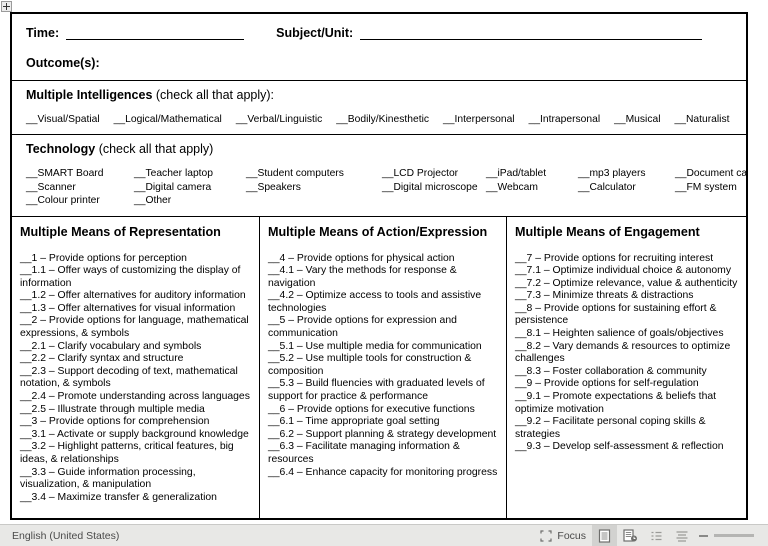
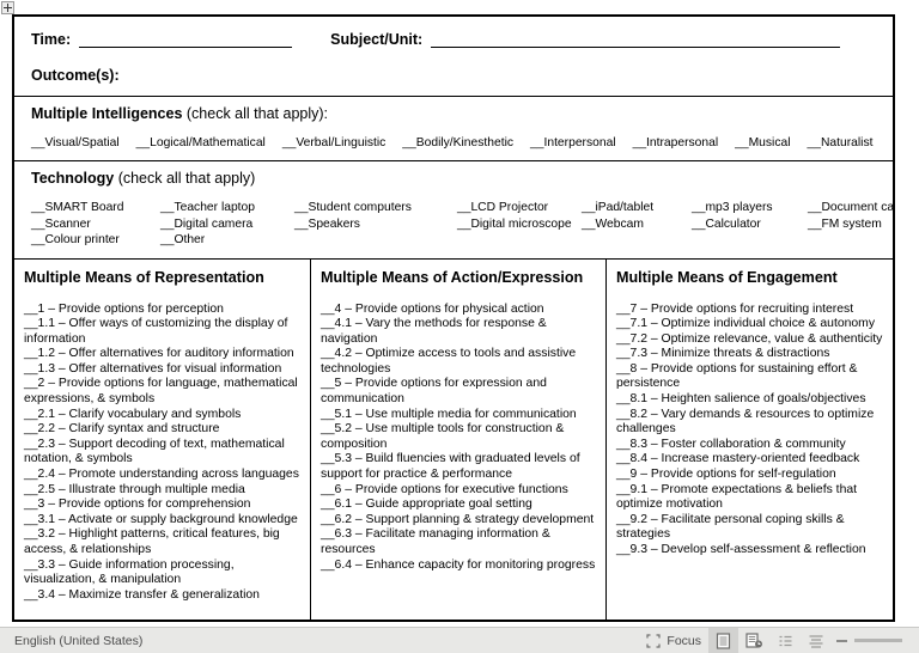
  Time:
  Subject/Unit:
  Outcome(s):
  Multiple Intelligences (check all that apply):
  __Visual/Spatial
  __Logical/Mathematical
  __Verbal/Linguistic
  __Bodily/Kinesthetic
  __Interpersonal
  __Intrapersonal
  __Musical
  __Naturalist
  Technology (check all that apply)
  __SMART Board
  __Teacher laptop
  __Student computers
  __LCD Projector
  __iPad/tablet
  __mp3 players
  __Document ca
  __Scanner
  __Digital camera
  __Speakers
  __Digital microscope
  __Webcam
  __Calculator
  __FM system
  __Colour printer
  __Other
  Multiple Means of Representation
  __1 – Provide options for perception
  __1.1 – Offer ways of customizing the display of information
  __1.2 – Offer alternatives for auditory information
  __1.3 – Offer alternatives for visual information
  __2 – Provide options for language, mathematical expressions, & symbols
  __2.1 – Clarify vocabulary and symbols
  __2.2 – Clarify syntax and structure
  __2.3 – Support decoding of text, mathematical notation, & symbols
  __2.4 – Promote understanding across languages
  __2.5 – Illustrate through multiple media
  __3 – Provide options for comprehension
  __3.1 – Activate or supply background knowledge
- __3.2 – Highlight patterns, critical features, big ideas, & relationships
+ __3.2 – Highlight patterns, critical features, big access, & relationships
  __3.3 – Guide information processing, visualization, & manipulation
  __3.4 – Maximize transfer & generalization
  Multiple Means of Action/Expression
  __4 – Provide options for physical action
  __4.1 – Vary the methods for response & navigation
  __4.2 – Optimize access to tools and assistive technologies
  __5 – Provide options for expression and communication
  __5.1 – Use multiple media for communication
  __5.2 – Use multiple tools for construction & composition
  __5.3 – Build fluencies with graduated levels of support for practice & performance
  __6 – Provide options for executive functions
- __6.1 – Time appropriate goal setting
+ __6.1 – Guide appropriate goal setting
  __6.2 – Support planning & strategy development
  __6.3 – Facilitate managing information & resources
  __6.4 – Enhance capacity for monitoring progress
  Multiple Means of Engagement
  __7 – Provide options for recruiting interest
  __7.1 – Optimize individual choice & autonomy
  __7.2 – Optimize relevance, value & authenticity
  __7.3 – Minimize threats & distractions
  __8 – Provide options for sustaining effort & persistence
  __8.1 – Heighten salience of goals/objectives
  __8.2 – Vary demands & resources to optimize challenges
  __8.3 – Foster collaboration & community
+ __8.4 – Increase mastery-oriented feedback
  __9 – Provide options for self-regulation
  __9.1 – Promote expectations & beliefs that optimize motivation
  __9.2 – Facilitate personal coping skills & strategies
  __9.3 – Develop self-assessment & reflection
  English (United States)
  Focus
